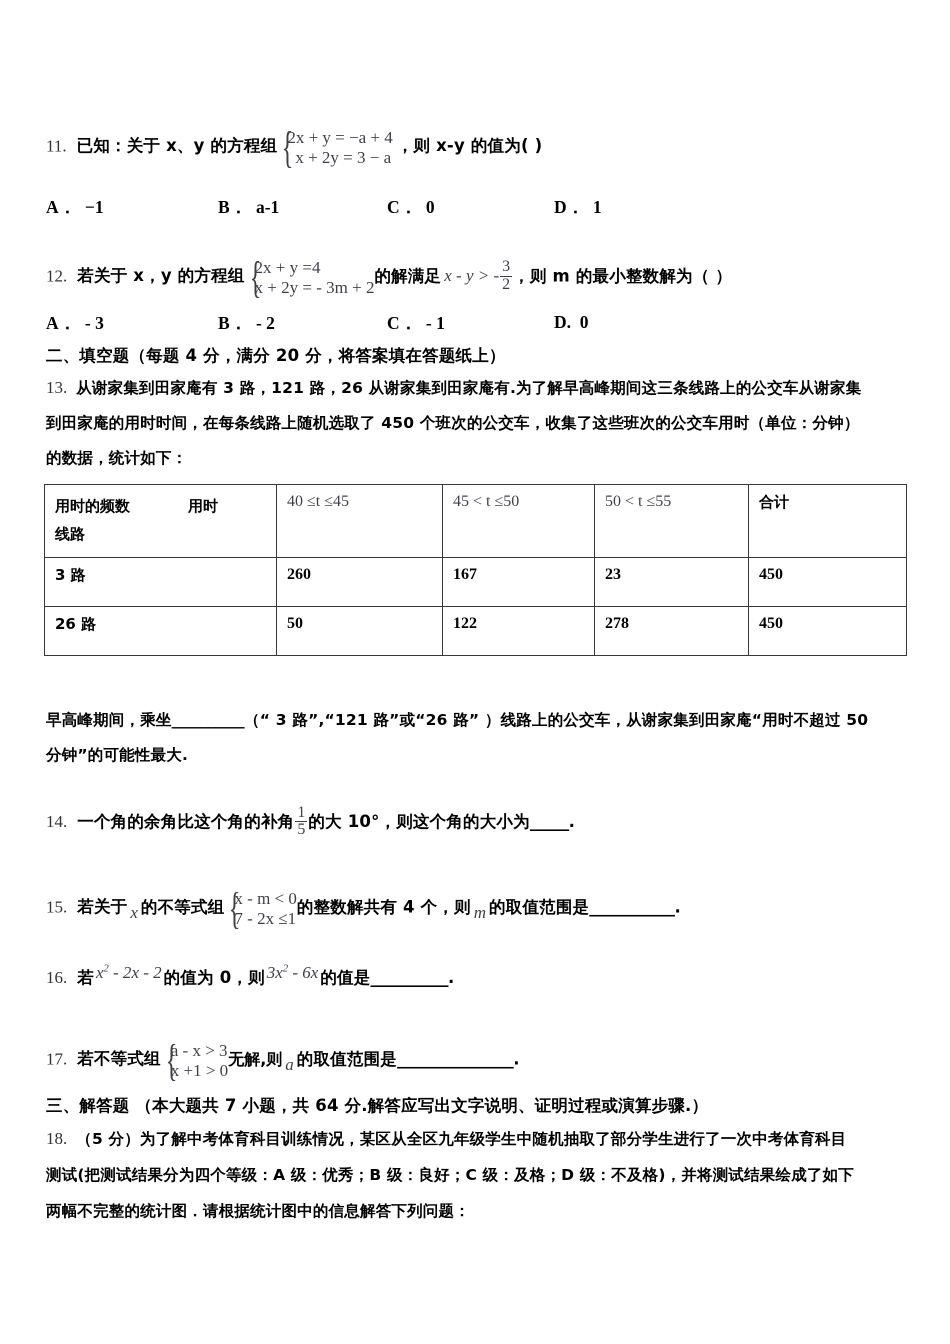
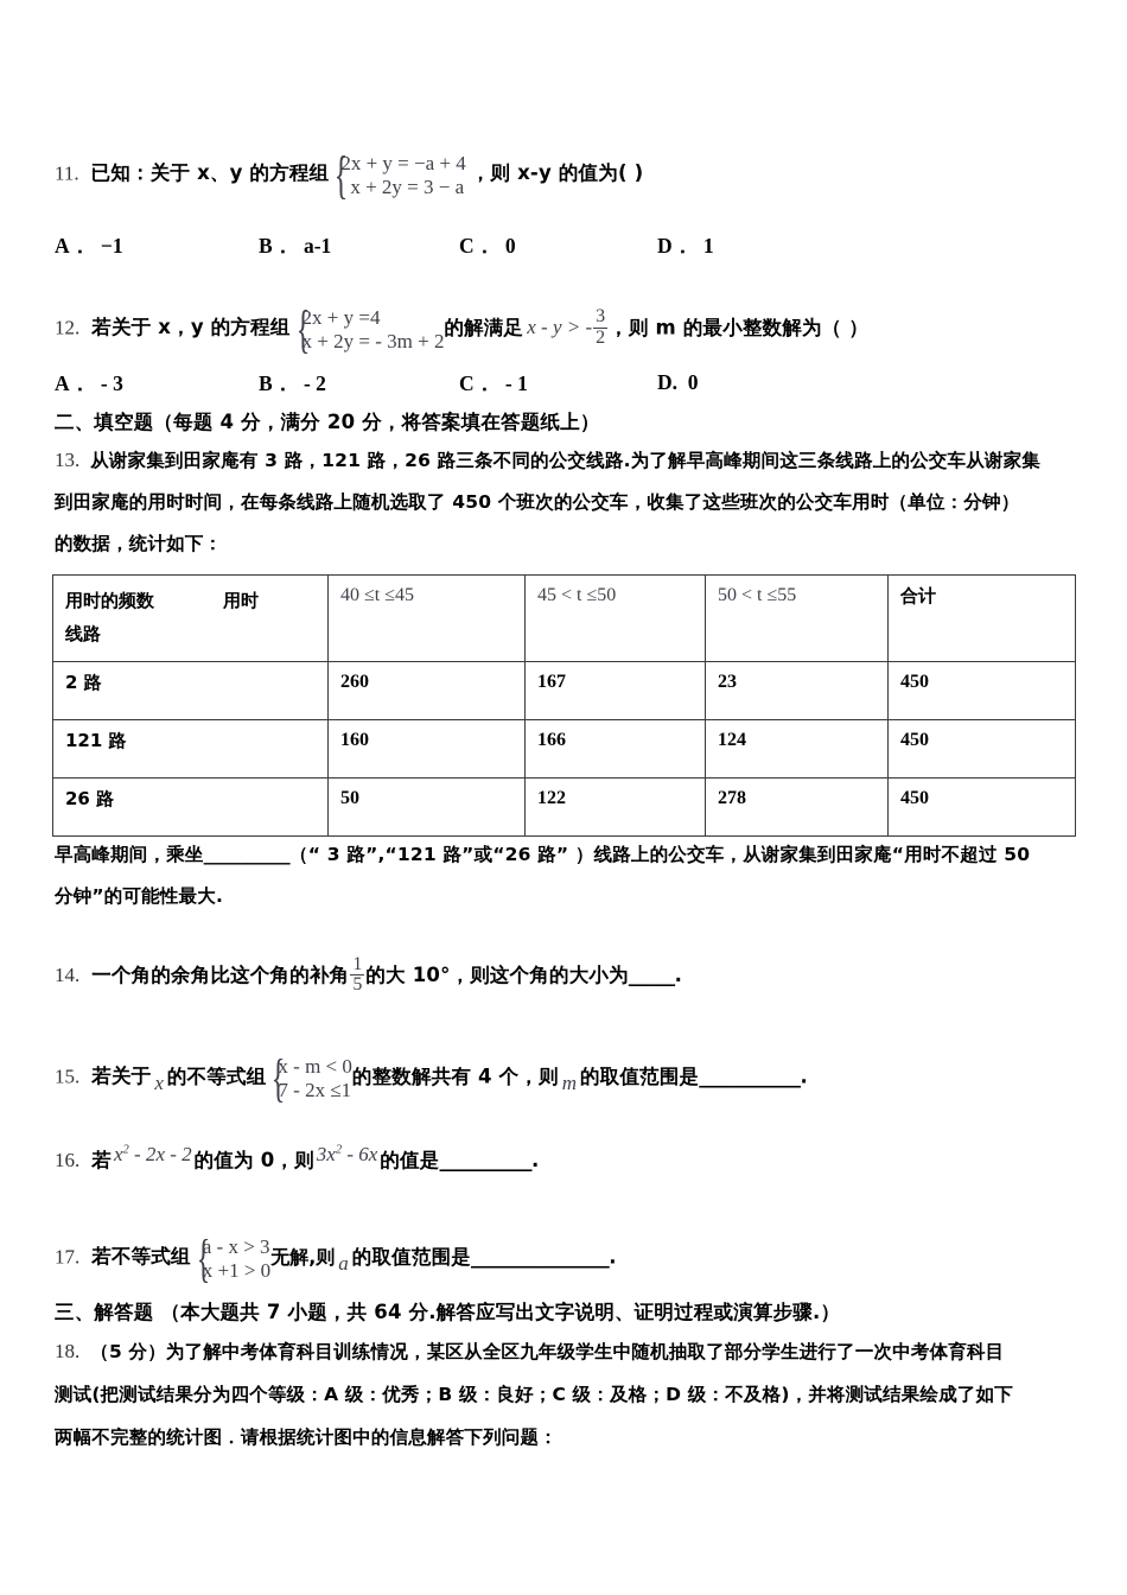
  11. 已知：关于 x、y 的方程组
  {
  2x + y = −a + 4
  x + 2y = 3 − a
  ，则 x-y 的值为( )
  A． −1
  B． a-1
  C． 0
  D． 1
  12. 若关于 x，y 的方程组
  {
  2x + y =4
  x + 2y = - 3m + 2
  的解满足 x - y > -
  3
  2
  ，则 m 的最小整数解为（ ）
  A． - 3
  B． - 2
  C． - 1
  D. 0
  二、填空题（每题 4 分，满分 20 分，将答案填在答题纸上）
- 13. 从谢家集到田家庵有 3 路，121 路，26 从谢家集到田家庵有.为了解早高峰期间这三条线路上的公交车从谢家集
+ 13. 从谢家集到田家庵有 3 路，121 路，26 路三条不同的公交线路.为了解早高峰期间这三条线路上的公交车从谢家集
  到田家庵的用时时间，在每条线路上随机选取了 450 个班次的公交车，收集了这些班次的公交车用时（单位：分钟）
  的数据，统计如下：
  用时的频数 用时 线路	40 ≤t ≤45	45 < t ≤50	50 < t ≤55	合计
- 3 路	260	167	23	450
+ 2 路	260	167	23	450
+ 121 路	160	166	124	450
  26 路	50	122	278	450
  早高峰期间，乘坐__________（“ 3 路”,“121 路”或“26 路” ）线路上的公交车，从谢家集到田家庵“用时不超过 50
  分钟”的可能性最大.
  14. 一个角的余角比这个角的补角
  1
  5
  的大 10°，则这个角的大小为_____.
  15. 若关于 x 的不等式组
  {
  x - m < 0
  7 - 2x ≤1
  的整数解共有 4 个，则 m 的取值范围是___________.
  16. 若x2 - 2x - 2的值为 0，则3x2 - 6x的值是__________.
  17. 若不等式组
  {
  a - x > 3
  x +1 > 0
  无解,则 a 的取值范围是_______________.
  三、解答题 （本大题共 7 小题，共 64 分.解答应写出文字说明、证明过程或演算步骤.）
  18. （5 分）为了解中考体育科目训练情况，某区从全区九年级学生中随机抽取了部分学生进行了一次中考体育科目
  测试(把测试结果分为四个等级：A 级：优秀；B 级：良好；C 级：及格；D 级：不及格)，并将测试结果绘成了如下
  两幅不完整的统计图．请根据统计图中的信息解答下列问题：
